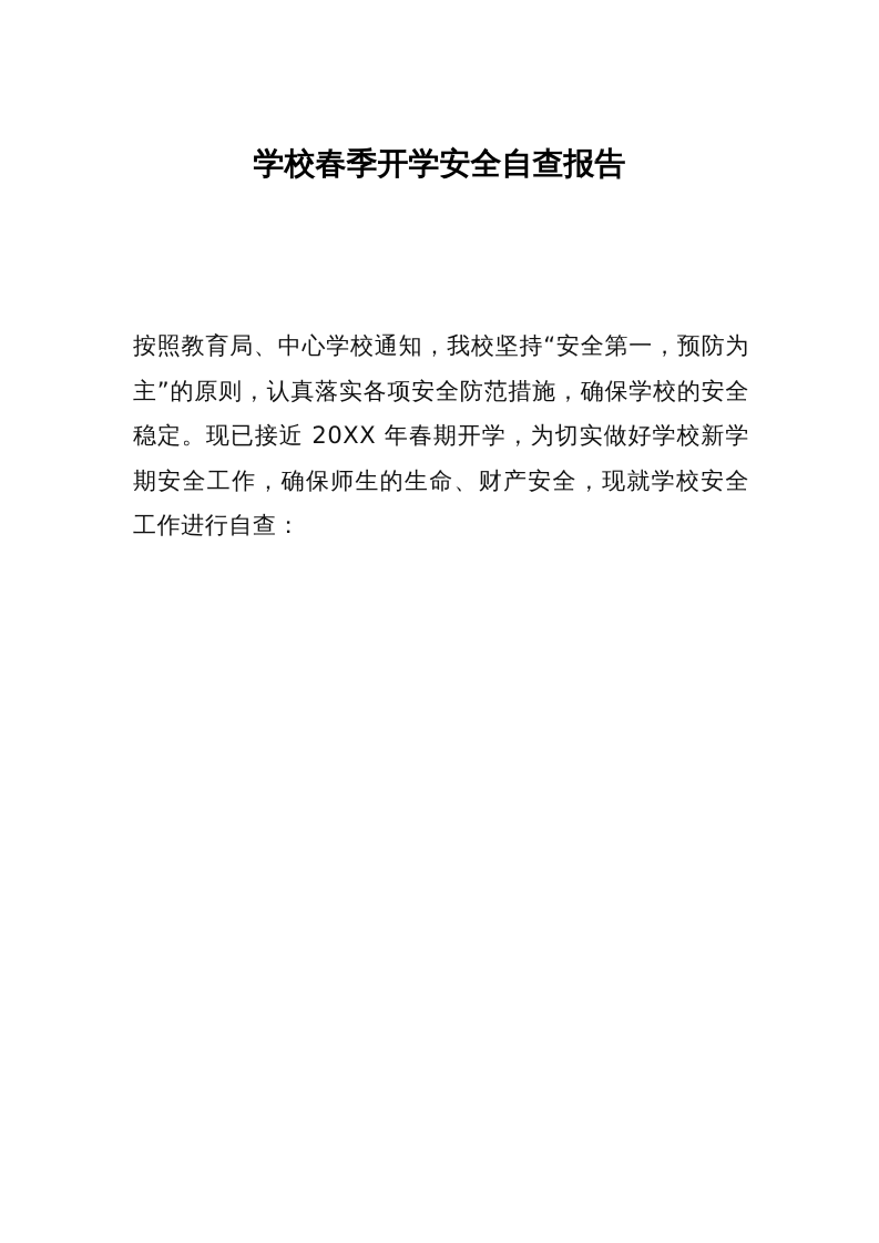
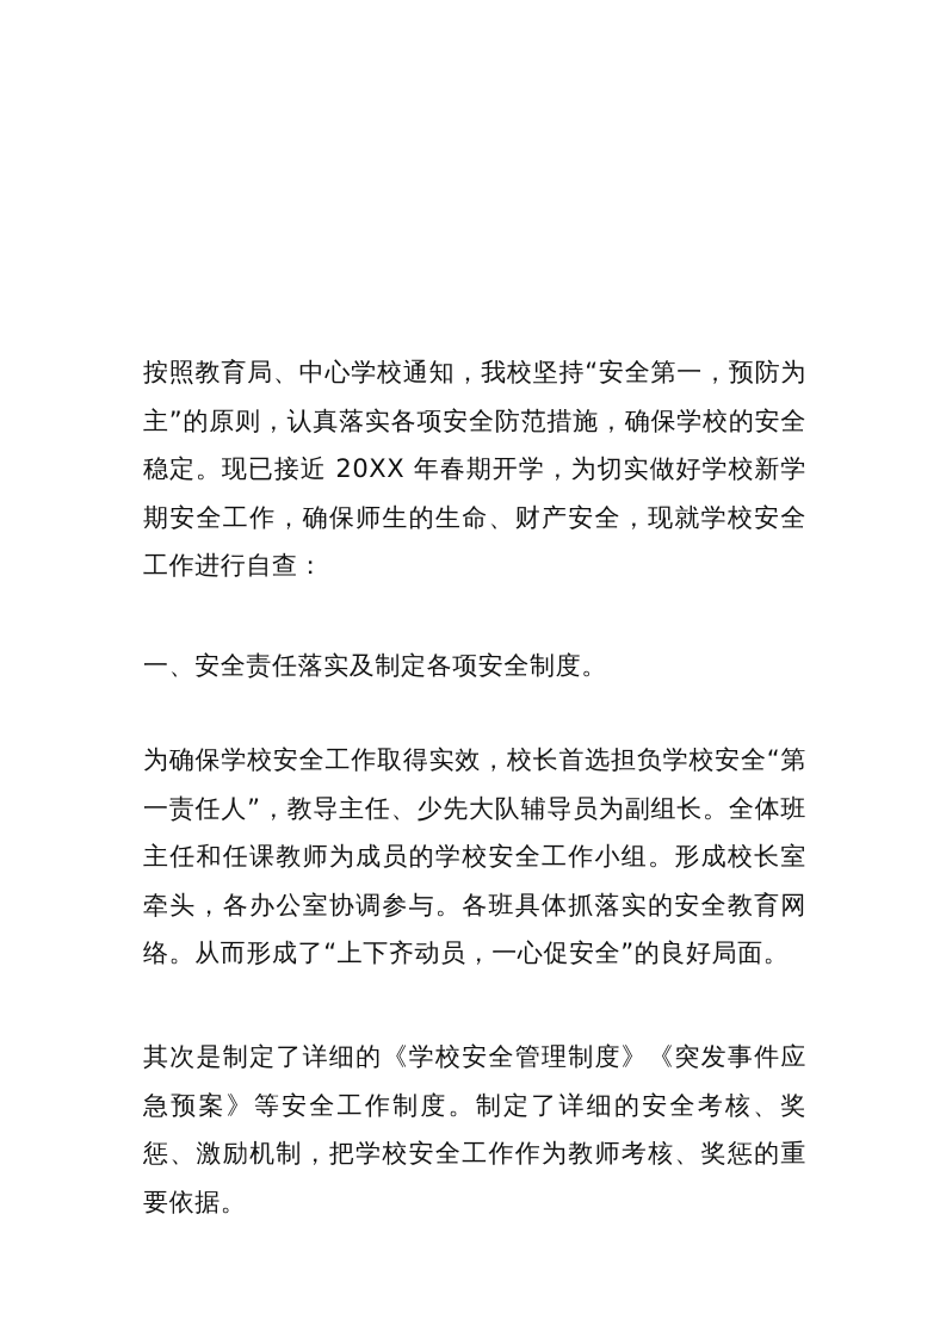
- 学校春季开学安全自查报告
  按照教育局、中心学校通知，我校坚持“安全第一，预防为主”的原则，认真落实各项安全防范措施，确保学校的安全稳定。现已接近 20XX 年春期开学，为切实做好学校新学期安全工作，确保师生的生命、财产安全，现就学校安全工作进行自查：
+ 一、安全责任落实及制定各项安全制度。
+ 为确保学校安全工作取得实效，校长首选担负学校安全“第一责任人”，教导主任、少先大队辅导员为副组长。全体班主任和任课教师为成员的学校安全工作小组。形成校长室牵头，各办公室协调参与。各班具体抓落实的安全教育网络。从而形成了“上下齐动员，一心促安全”的良好局面。
+ 其次是制定了详细的《学校安全管理制度》《突发事件应急预案》等安全工作制度。制定了详细的安全考核、奖惩、激励机制，把学校安全工作作为教师考核、奖惩的重要依据。
